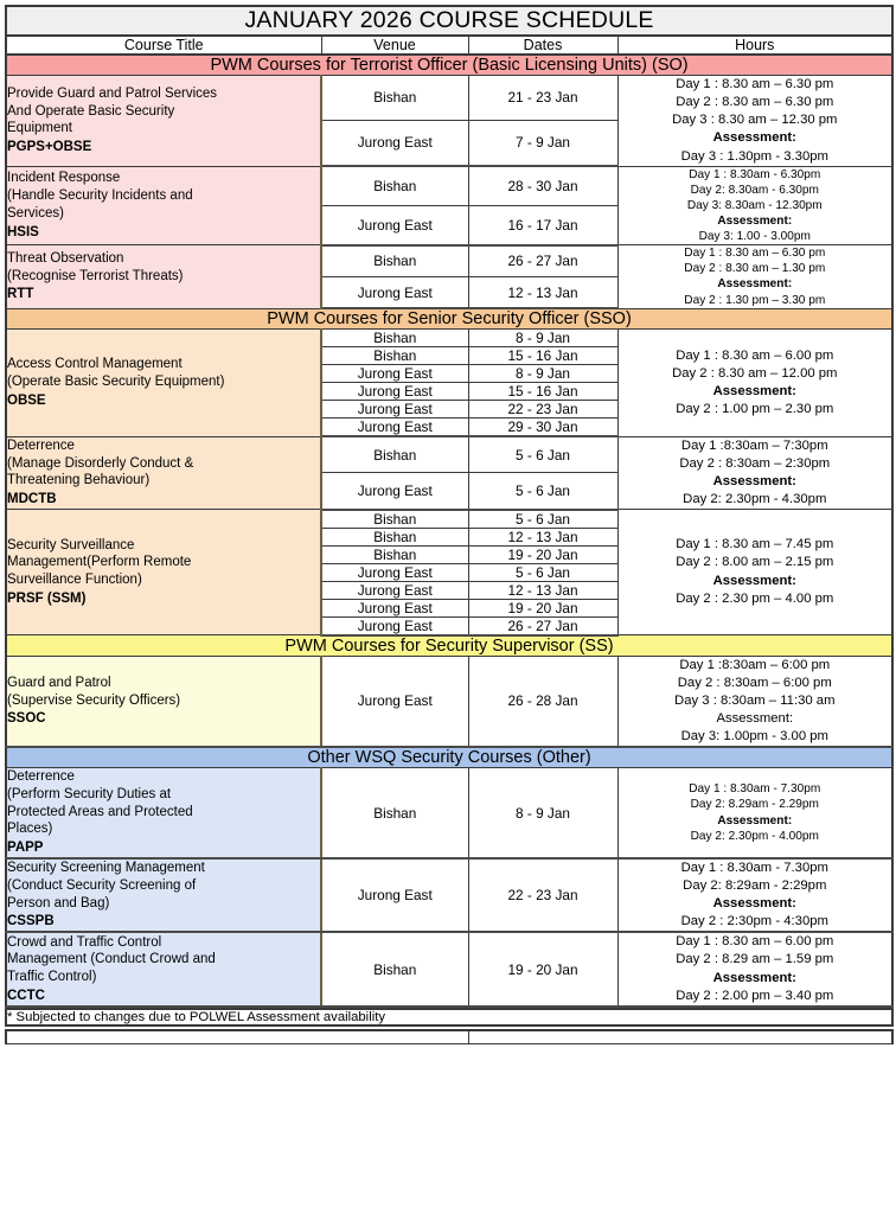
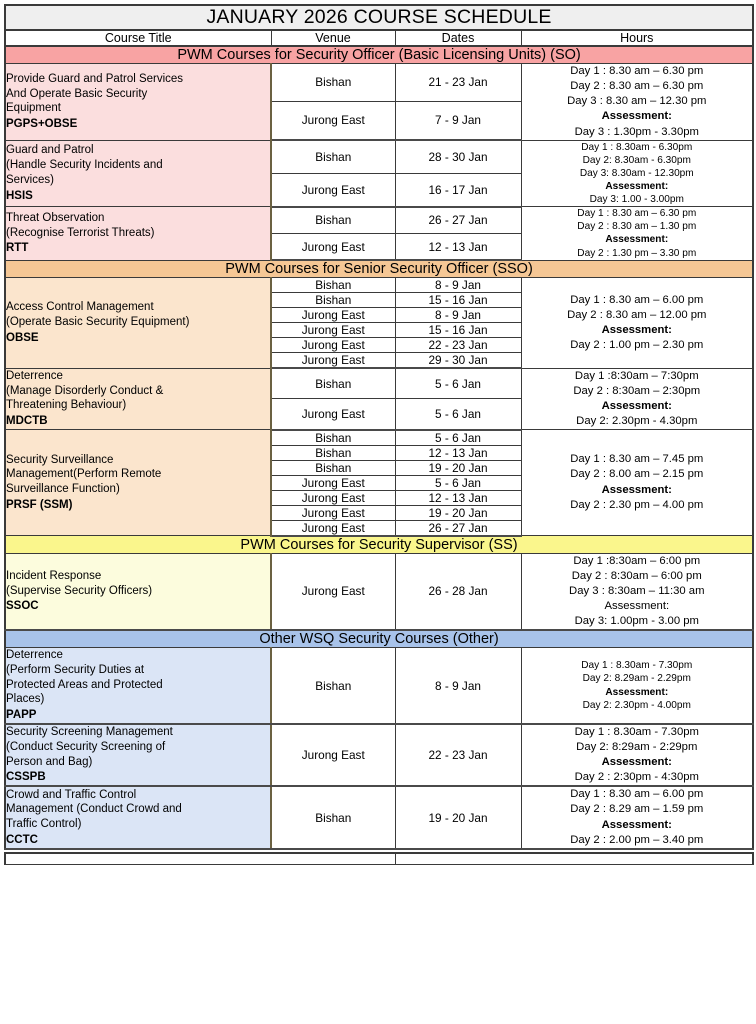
  JANUARY 2026 COURSE SCHEDULE
  Course Title	Venue	Dates	Hours
- PWM Courses for Terrorist Officer (Basic Licensing Units) (SO)
+ PWM Courses for Security Officer (Basic Licensing Units) (SO)
  Provide Guard and Patrol ServicesAnd Operate Basic SecurityEquipmentPGPS+OBSE	Bishan	21 - 23 Jan	Day 1 : 8.30 am – 6.30 pmDay 2 : 8.30 am – 6.30 pmDay 3 : 8.30 am – 12.30 pmAssessment:Day 3 : 1.30pm - 3.30pm
  Jurong East	7 - 9 Jan
- Incident Response(Handle Security Incidents andServices)HSIS	Bishan	28 - 30 Jan	Day 1 : 8.30am - 6.30pmDay 2: 8.30am - 6.30pmDay 3: 8.30am - 12.30pmAssessment:Day 3: 1.00 - 3.00pm
+ Guard and Patrol(Handle Security Incidents andServices)HSIS	Bishan	28 - 30 Jan	Day 1 : 8.30am - 6.30pmDay 2: 8.30am - 6.30pmDay 3: 8.30am - 12.30pmAssessment:Day 3: 1.00 - 3.00pm
  Jurong East	16 - 17 Jan
  Threat Observation(Recognise Terrorist Threats)RTT	Bishan	26 - 27 Jan	Day 1 : 8.30 am – 6.30 pmDay 2 : 8.30 am – 1.30 pmAssessment:Day 2 : 1.30 pm – 3.30 pm
  Jurong East	12 - 13 Jan
  PWM Courses for Senior Security Officer (SSO)
  Access Control Management(Operate Basic Security Equipment)OBSE	Bishan	8 - 9 Jan	Day 1 : 8.30 am – 6.00 pmDay 2 : 8.30 am – 12.00 pmAssessment:Day 2 : 1.00 pm – 2.30 pm
  Bishan	15 - 16 Jan
  Jurong East	8 - 9 Jan
  Jurong East	15 - 16 Jan
  Jurong East	22 - 23 Jan
  Jurong East	29 - 30 Jan
  Deterrence(Manage Disorderly Conduct &Threatening Behaviour)MDCTB	Bishan	5 - 6 Jan	Day 1 :8:30am – 7:30pmDay 2 : 8:30am – 2:30pmAssessment:Day 2: 2.30pm - 4.30pm
  Jurong East	5 - 6 Jan
  Security SurveillanceManagement(Perform RemoteSurveillance Function)PRSF (SSM)	Bishan	5 - 6 Jan	Day 1 : 8.30 am – 7.45 pmDay 2 : 8.00 am – 2.15 pmAssessment:Day 2 : 2.30 pm – 4.00 pm
  Bishan	12 - 13 Jan
  Bishan	19 - 20 Jan
  Jurong East	5 - 6 Jan
  Jurong East	12 - 13 Jan
  Jurong East	19 - 20 Jan
  Jurong East	26 - 27 Jan
  PWM Courses for Security Supervisor (SS)
- Guard and Patrol(Supervise Security Officers)SSOC	Jurong East	26 - 28 Jan	Day 1 :8:30am – 6:00 pmDay 2 : 8:30am – 6:00 pmDay 3 : 8:30am – 11:30 amAssessment:Day 3: 1.00pm - 3.00 pm
+ Incident Response(Supervise Security Officers)SSOC	Jurong East	26 - 28 Jan	Day 1 :8:30am – 6:00 pmDay 2 : 8:30am – 6:00 pmDay 3 : 8:30am – 11:30 amAssessment:Day 3: 1.00pm - 3.00 pm
  Other WSQ Security Courses (Other)
  Deterrence(Perform Security Duties atProtected Areas and ProtectedPlaces)PAPP	Bishan	8 - 9 Jan	Day 1 : 8.30am - 7.30pmDay 2: 8.29am - 2.29pmAssessment:Day 2: 2.30pm - 4.00pm
  Security Screening Management (Conduct Security Screening ofPerson and Bag)CSSPB	Jurong East	22 - 23 Jan	Day 1 : 8.30am - 7.30pmDay 2: 8:29am - 2:29pmAssessment:Day 2 : 2:30pm - 4:30pm
  Crowd and Traffic ControlManagement (Conduct Crowd andTraffic Control)CCTC	Bishan	19 - 20 Jan	Day 1 : 8.30 am – 6.00 pmDay 2 : 8.29 am – 1.59 pmAssessment:Day 2 : 2.00 pm – 3.40 pm
- * Subjected to changes due to POLWEL Assessment availability
